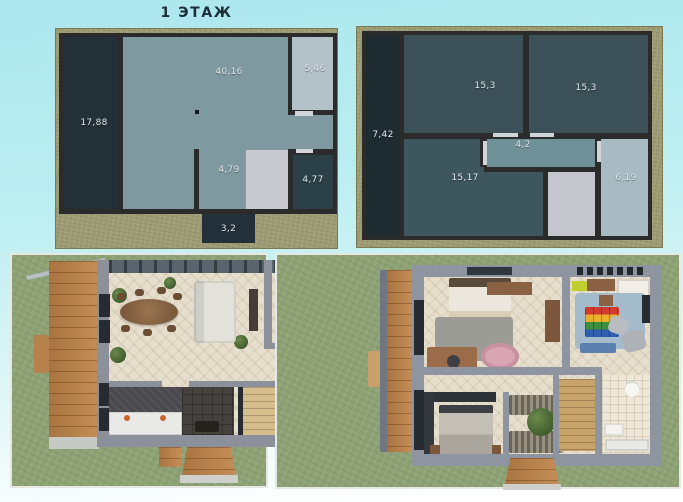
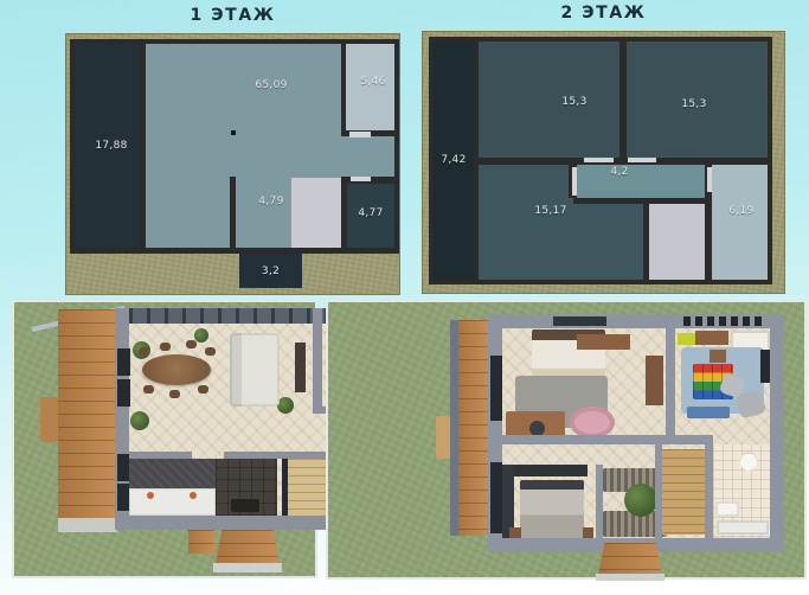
  1 ЭТАЖ
  17,88
- 40,16
+ 65,09
  5,46
  4,79
  4,77
  3,2
+ 2 ЭТАЖ
  7,42
  15,3
  15,3
  4,2
  15,17
  6,19
